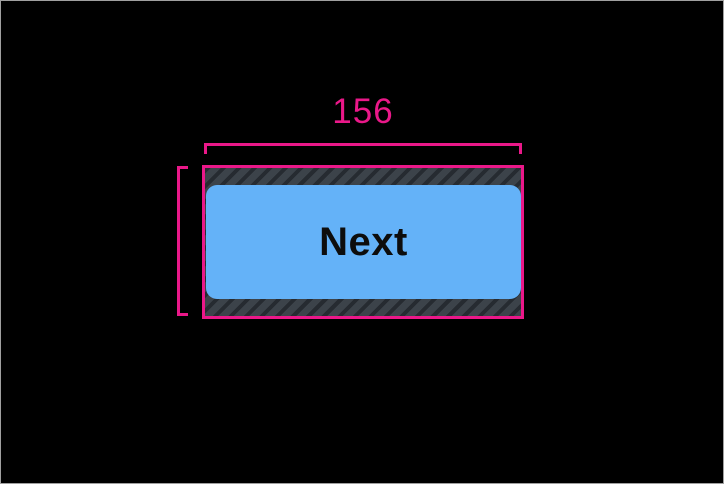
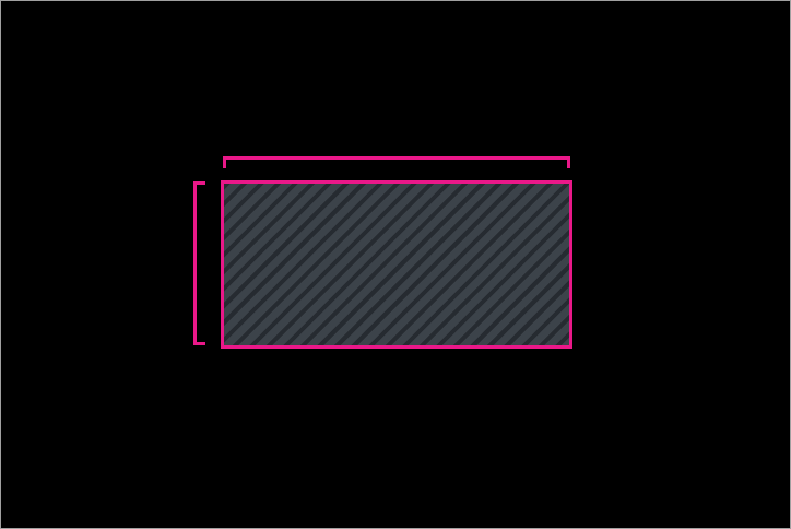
- 156
- Next
